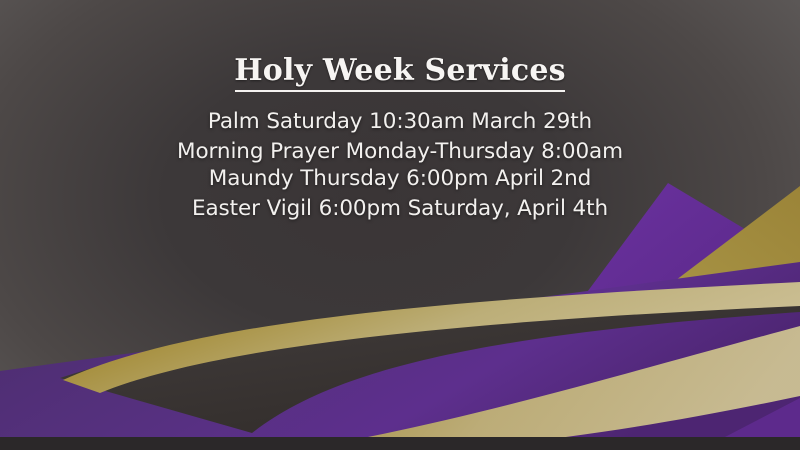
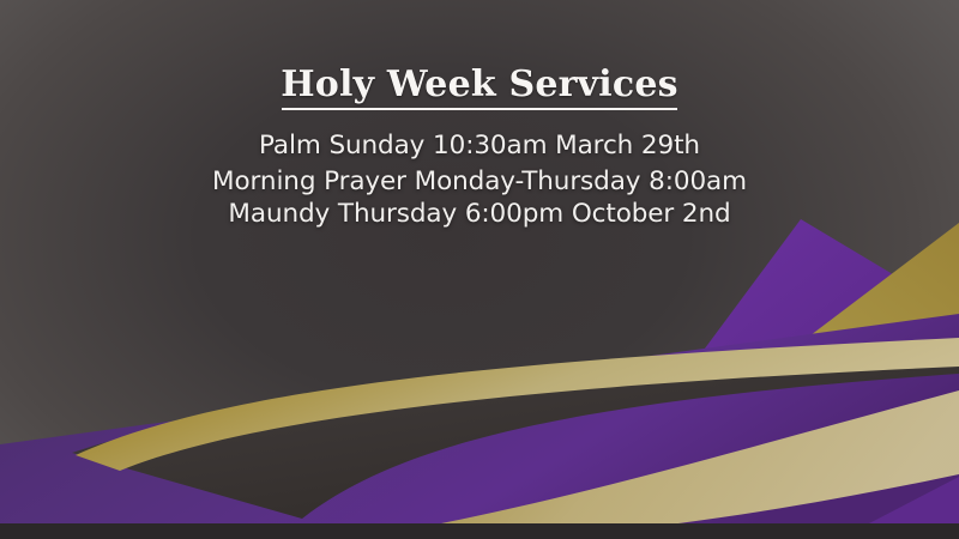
  Holy Week Services
- Palm Saturday 10:30am March 29th
+ Palm Sunday 10:30am March 29th
  Morning Prayer Monday-Thursday 8:00am
- Maundy Thursday 6:00pm April 2nd
+ Maundy Thursday 6:00pm October 2nd
- Easter Vigil 6:00pm Saturday, April 4th
